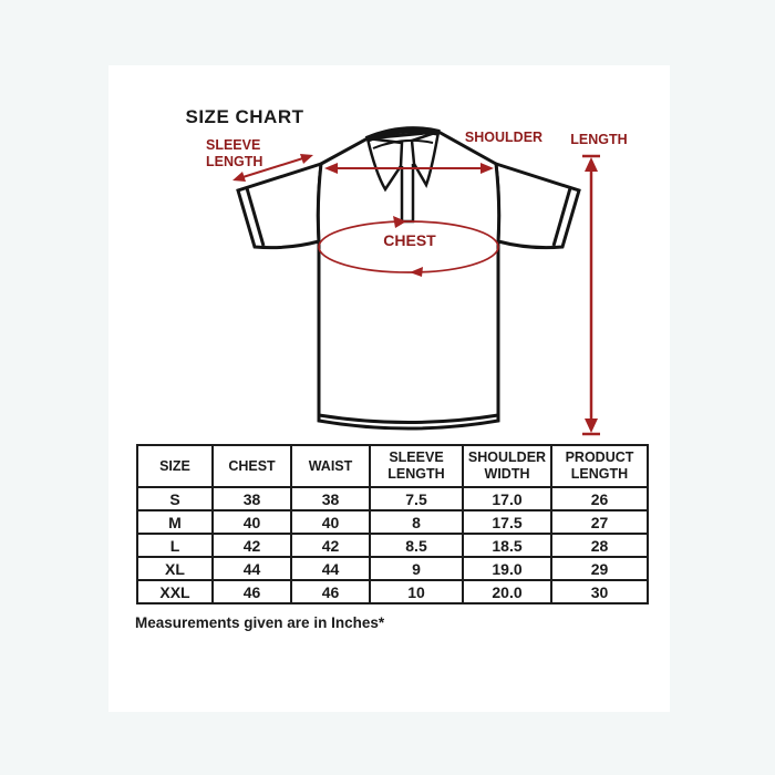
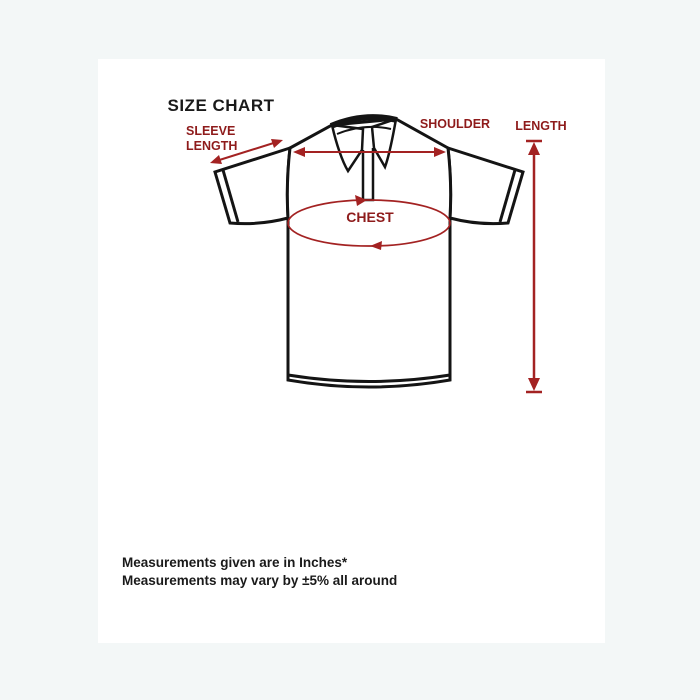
  SIZE CHART
  SLEEVE LENGTH
  SHOULDER
  LENGTH
  CHEST
- SIZE	CHEST	WAIST	SLEEVE LENGTH	SHOULDER WIDTH	PRODUCT LENGTH
- S	38	38	7.5	17.0	26
- M	40	40	8	17.5	27
- L	42	42	8.5	18.5	28
- XL	44	44	9	19.0	29
- XXL	46	46	10	20.0	30
  Measurements given are in Inches*
+ Measurements may vary by ±5% all around
